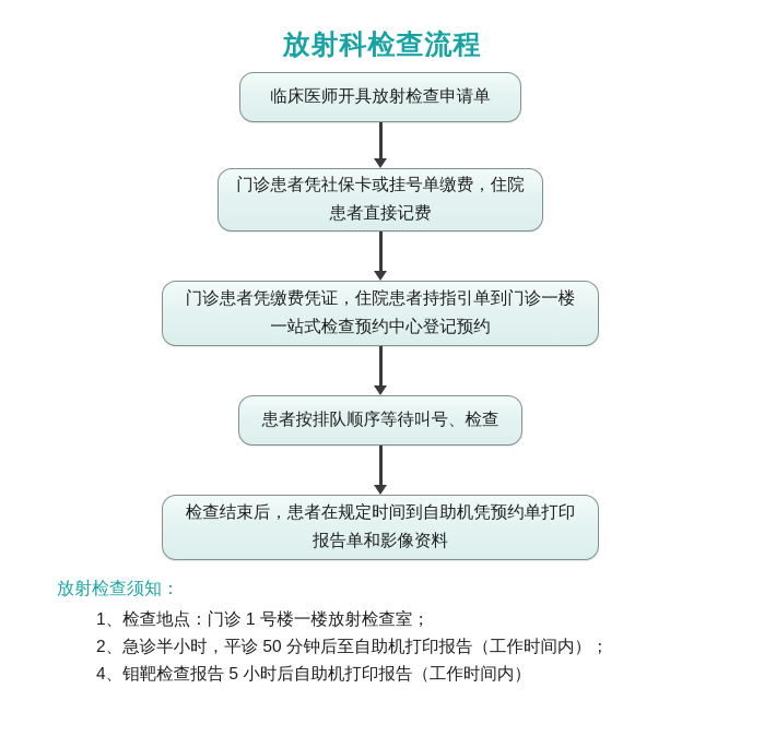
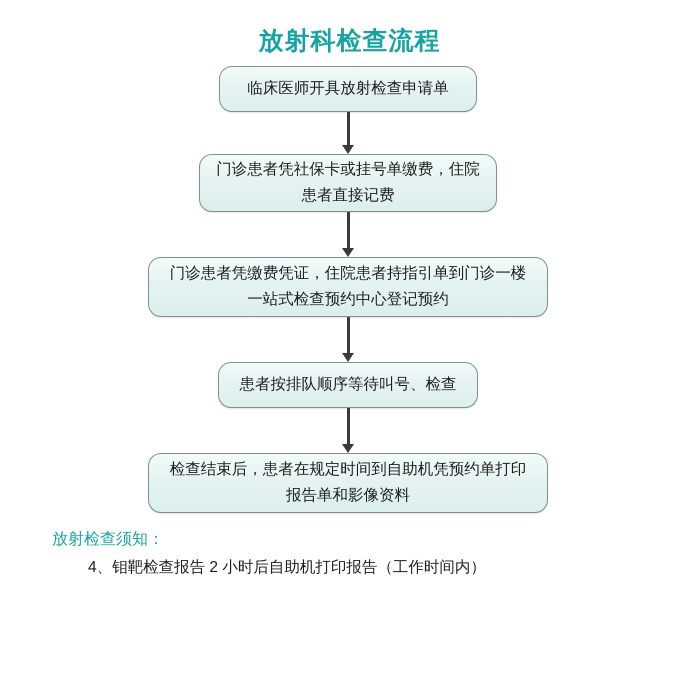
  放射科检查流程
  临床医师开具放射检查申请单
  门诊患者凭社保卡或挂号单缴费，住院患者直接记费
  门诊患者凭缴费凭证，住院患者持指引单到门诊一楼一站式检查预约中心登记预约
  患者按排队顺序等待叫号、检查
  检查结束后，患者在规定时间到自助机凭预约单打印报告单和影像资料
  放射检查须知：
- 1、检查地点：门诊 1 号楼一楼放射检查室；
- 2、急诊半小时，平诊 50 分钟后至自助机打印报告（工作时间内）；
- 4、钼靶检查报告 5 小时后自助机打印报告（工作时间内）
+ 4、钼靶检查报告 2 小时后自助机打印报告（工作时间内）
